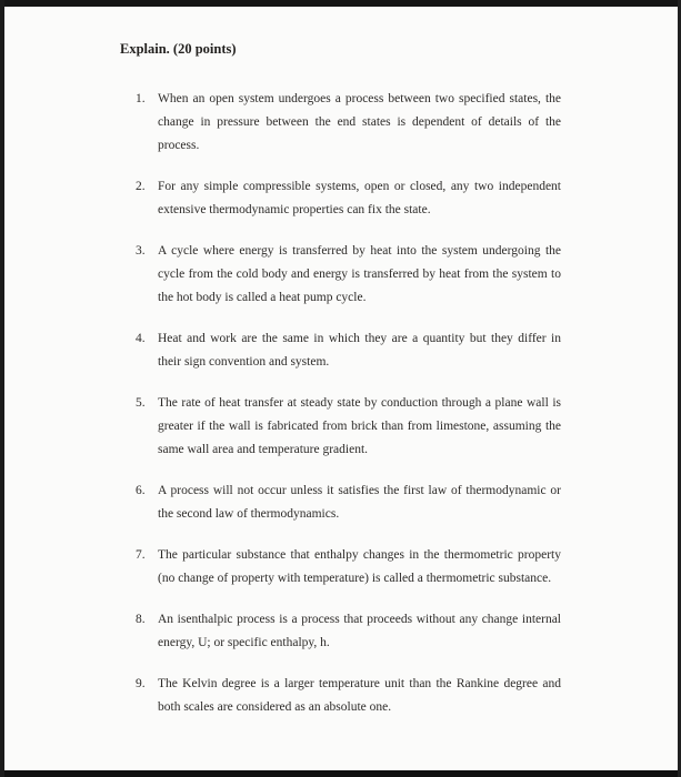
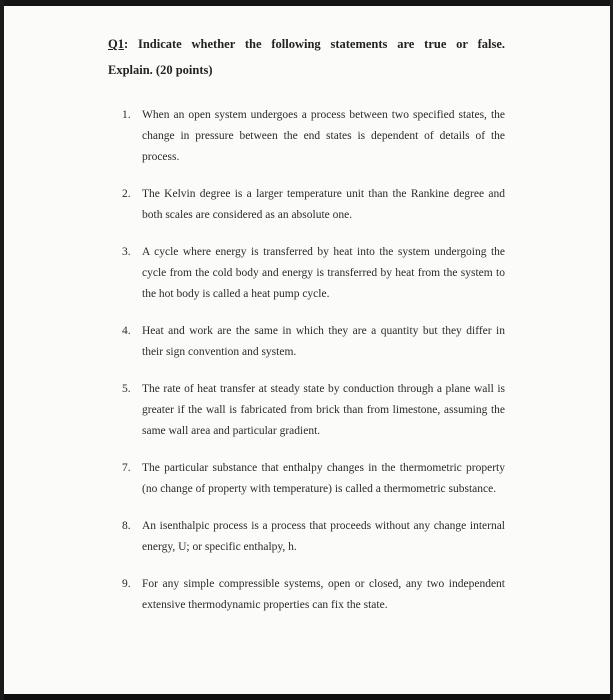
+ Q1: Indicate whether the following statements are true or false.
  Explain. (20 points)
  1.
  When an open system undergoes a process between two specified states, the change in pressure between the end states is dependent of details of the process.
  2.
- For any simple compressible systems, open or closed, any two independent extensive thermodynamic properties can fix the state.
+ The Kelvin degree is a larger temperature unit than the Rankine degree and both scales are considered as an absolute one.
  3.
  A cycle where energy is transferred by heat into the system undergoing the cycle from the cold body and energy is transferred by heat from the system to the hot body is called a heat pump cycle.
  4.
  Heat and work are the same in which they are a quantity but they differ in their sign convention and system.
  5.
- The rate of heat transfer at steady state by conduction through a plane wall is greater if the wall is fabricated from brick than from limestone, assuming the same wall area and temperature gradient.
+ The rate of heat transfer at steady state by conduction through a plane wall is greater if the wall is fabricated from brick than from limestone, assuming the same wall area and particular gradient.
- 6.
- A process will not occur unless it satisfies the first law of thermodynamic or the second law of thermodynamics.
  7.
  The particular substance that enthalpy changes in the thermometric property (no change of property with temperature) is called a thermometric substance.
  8.
  An isenthalpic process is a process that proceeds without any change internal energy, U; or specific enthalpy, h.
  9.
- The Kelvin degree is a larger temperature unit than the Rankine degree and both scales are considered as an absolute one.
+ For any simple compressible systems, open or closed, any two independent extensive thermodynamic properties can fix the state.
